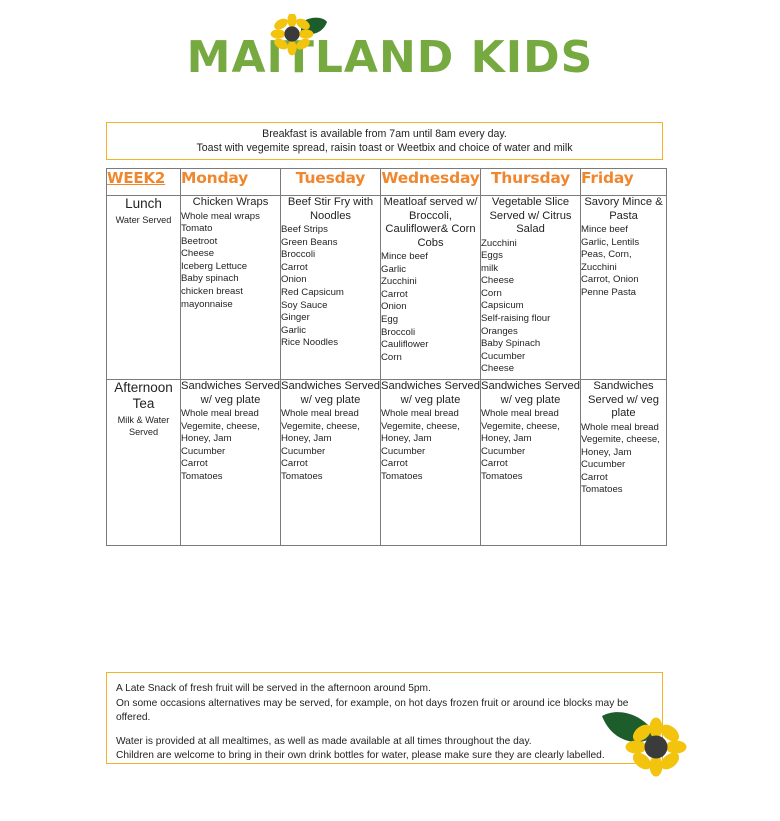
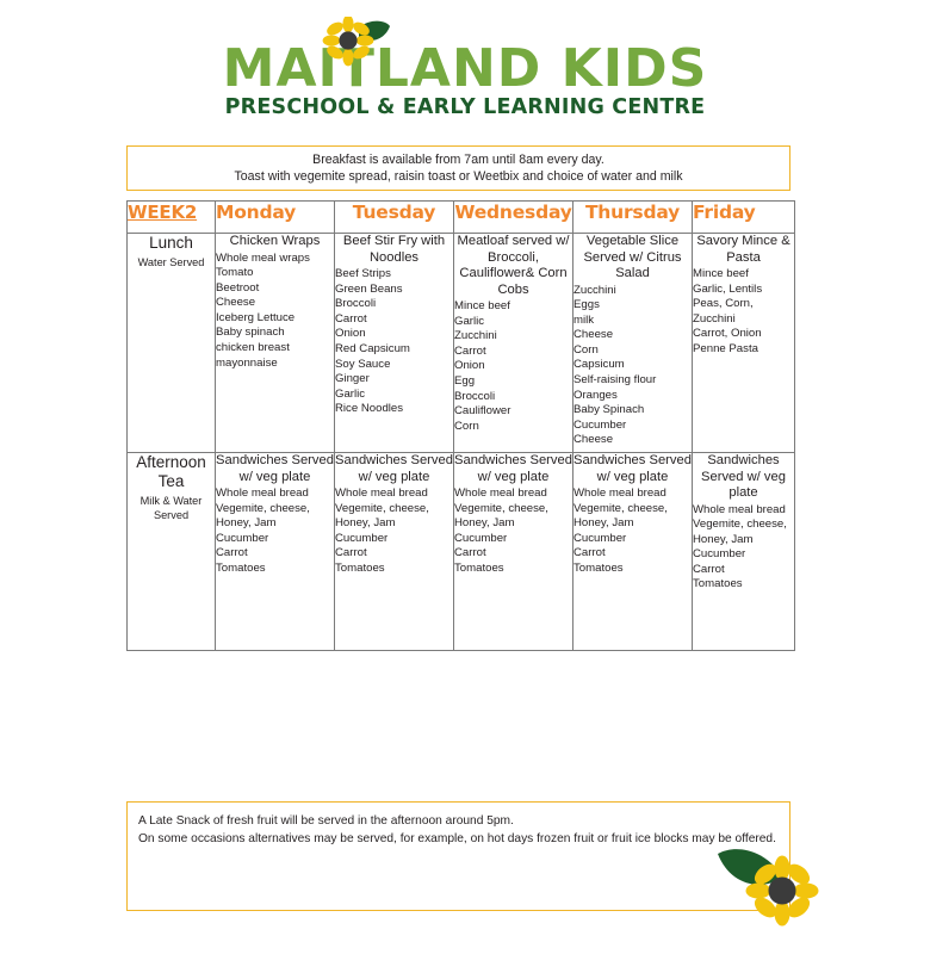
  MAITLAND KIDS
+ PRESCHOOL & EARLY LEARNING CENTRE
  Breakfast is available from 7am until 8am every day.
  Toast with vegemite spread, raisin toast or Weetbix and choice of water and milk
  WEEK2	Monday	Tuesday	Wednesday	Thursday	Friday
  LunchWater Served	Chicken WrapsWhole meal wrapsTomatoBeetrootCheeseIceberg LettuceBaby spinachchicken breastmayonnaise	Beef Stir Fry with NoodlesBeef StripsGreen BeansBroccoliCarrotOnionRed CapsicumSoy SauceGingerGarlicRice Noodles	Meatloaf served w/ Broccoli, Cauliflower& Corn CobsMince beefGarlicZucchiniCarrotOnionEggBroccoliCauliflowerCorn	Vegetable Slice Served w/ Citrus SaladZucchiniEggsmilkCheeseCornCapsicumSelf-raising flourOrangesBaby SpinachCucumberCheese	Savory Mince & PastaMince beefGarlic, LentilsPeas, Corn, ZucchiniCarrot, OnionPenne Pasta
  Afternoon TeaMilk & Water Served	Sandwiches Served w/ veg plateWhole meal breadVegemite, cheese, Honey, JamCucumberCarrotTomatoes	Sandwiches Served w/ veg plateWhole meal breadVegemite, cheese, Honey, JamCucumberCarrotTomatoes	Sandwiches Served w/ veg plateWhole meal breadVegemite, cheese, Honey, JamCucumberCarrotTomatoes	Sandwiches Served w/ veg plateWhole meal breadVegemite, cheese, Honey, JamCucumberCarrotTomatoes	Sandwiches Served w/ veg plateWhole meal breadVegemite, cheese, Honey, JamCucumberCarrotTomatoes
  A Late Snack of fresh fruit will be served in the afternoon around 5pm.
- On some occasions alternatives may be served, for example, on hot days frozen fruit or around ice blocks may be offered.
+ On some occasions alternatives may be served, for example, on hot days frozen fruit or fruit ice blocks may be offered.
- Water is provided at all mealtimes, as well as made available at all times throughout the day.
- Children are welcome to bring in their own drink bottles for water, please make sure they are clearly labelled.
